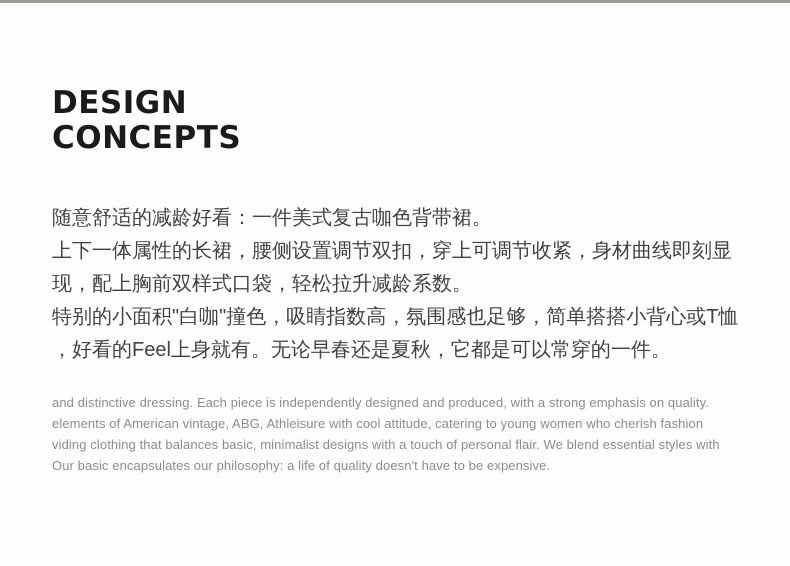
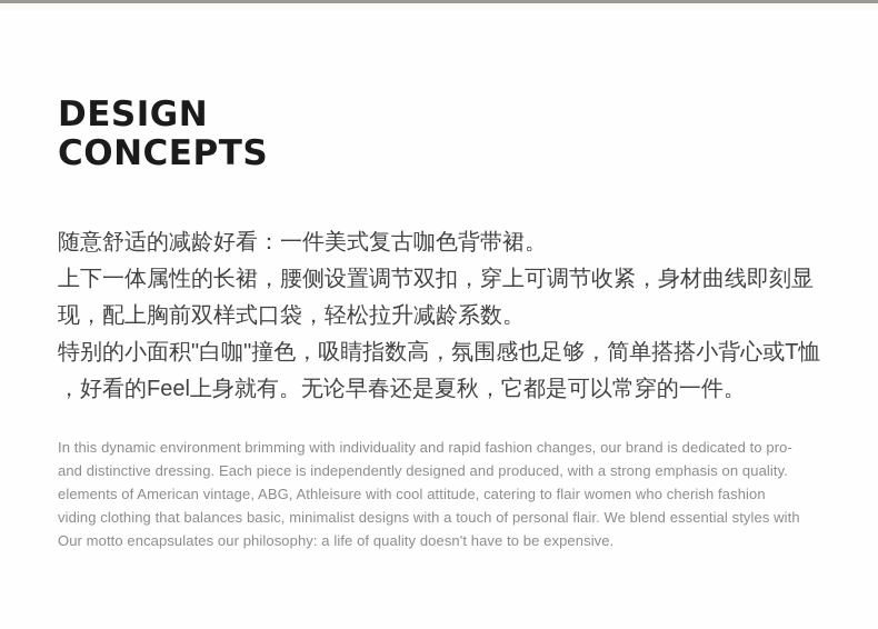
  DESIGN
  CONCEPTS
  随意舒适的减龄好看：一件美式复古咖色背带裙。
  上下一体属性的长裙，腰侧设置调节双扣，穿上可调节收紧，身材曲线即刻显
  现，配上胸前双样式口袋，轻松拉升减龄系数。
  特别的小面积"白咖"撞色，吸睛指数高，氛围感也足够，简单搭搭小背心或T恤
  ，好看的Feel上身就有。无论早春还是夏秋，它都是可以常穿的一件。
+ In this dynamic environment brimming with individuality and rapid fashion changes, our brand is dedicated to pro-
  and distinctive dressing. Each piece is independently designed and produced, with a strong emphasis on quality.
- elements of American vintage, ABG, Athleisure with cool attitude, catering to young women who cherish fashion
+ elements of American vintage, ABG, Athleisure with cool attitude, catering to flair women who cherish fashion
  viding clothing that balances basic, minimalist designs with a touch of personal flair. We blend essential styles with
- Our basic encapsulates our philosophy: a life of quality doesn't have to be expensive.
+ Our motto encapsulates our philosophy: a life of quality doesn't have to be expensive.
